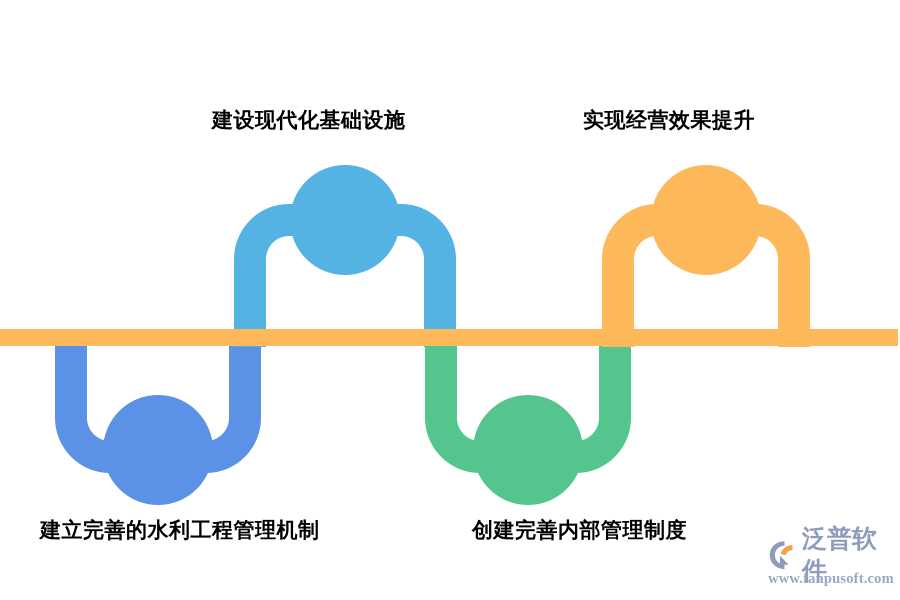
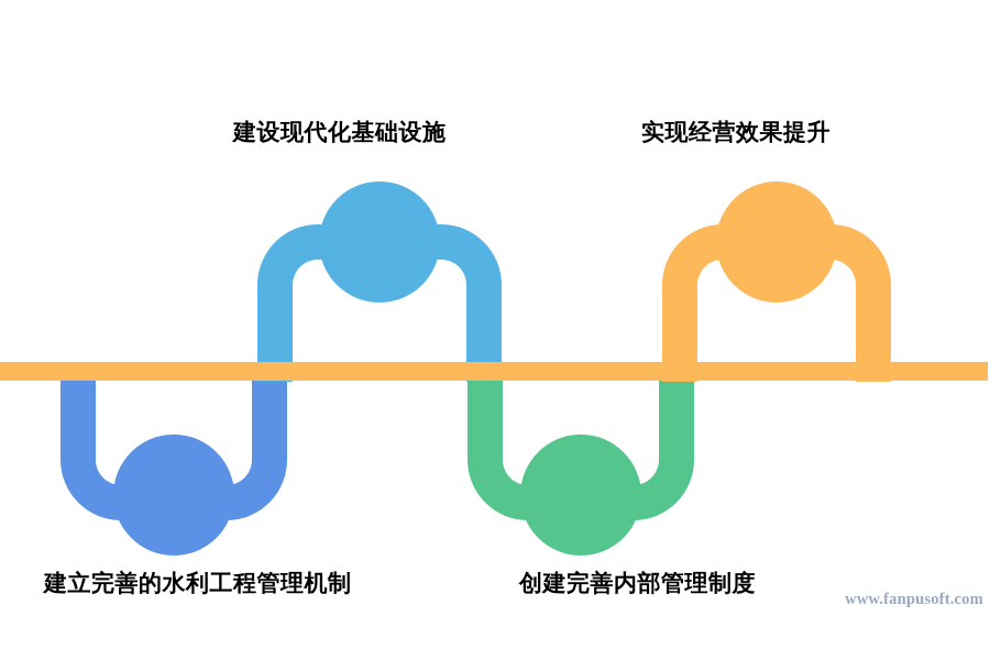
  建设现代化基础设施
  实现经营效果提升
  建立完善的水利工程管理机制
  创建完善内部管理制度
- 泛普软件
  www.fanpusoft.com
